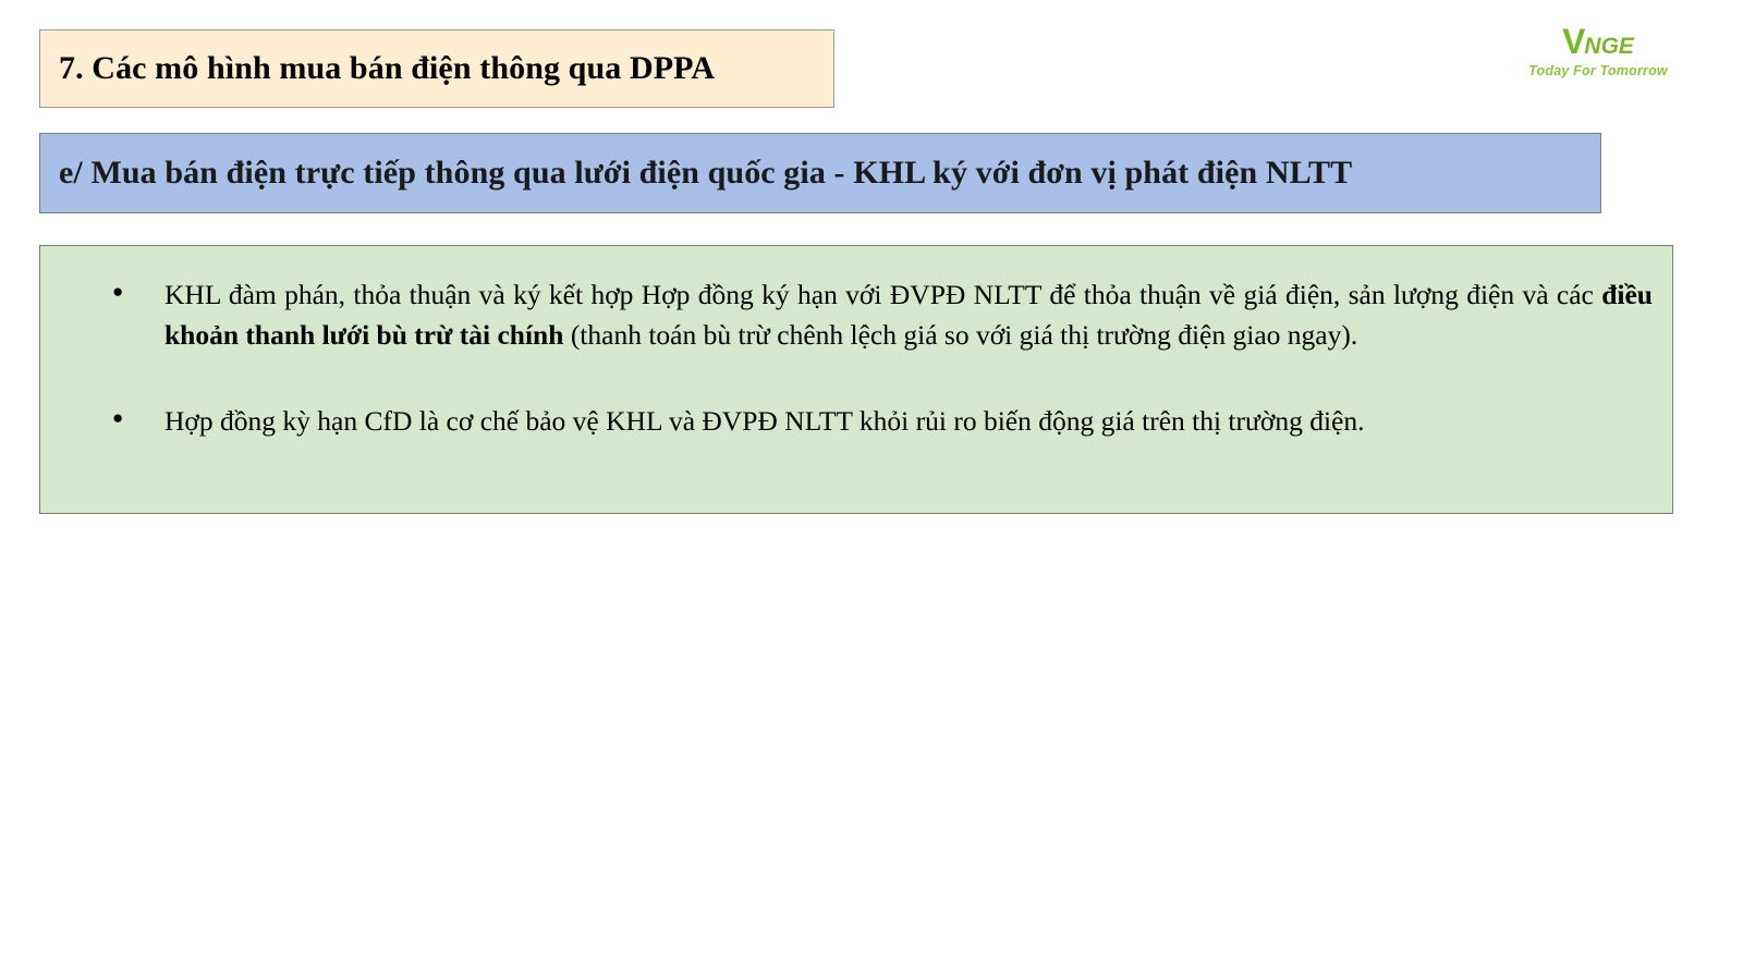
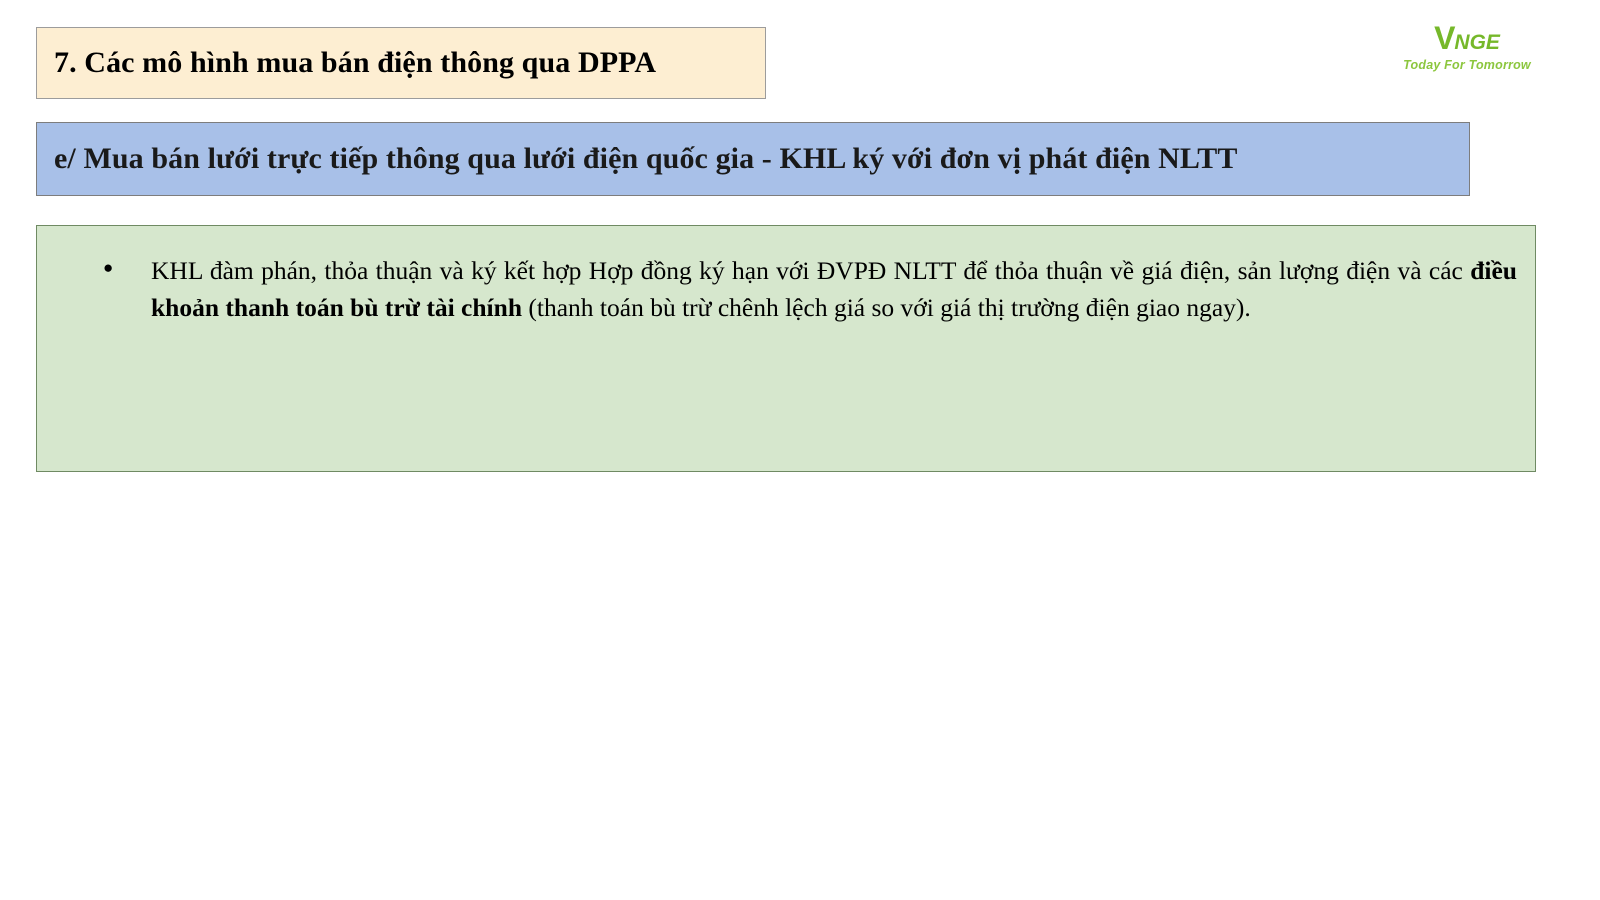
  VNGE
  Today For Tomorrow
  7. Các mô hình mua bán điện thông qua DPPA
- e/ Mua bán điện trực tiếp thông qua lưới điện quốc gia - KHL ký với đơn vị phát điện NLTT
+ e/ Mua bán lưới trực tiếp thông qua lưới điện quốc gia - KHL ký với đơn vị phát điện NLTT
- KHL đàm phán, thỏa thuận và ký kết hợp Hợp đồng ký hạn với ĐVPĐ NLTT để thỏa thuận về giá điện, sản lượng điện và các điều khoản thanh lưới bù trừ tài chính (thanh toán bù trừ chênh lệch giá so với giá thị trường điện giao ngay).
+ KHL đàm phán, thỏa thuận và ký kết hợp Hợp đồng ký hạn với ĐVPĐ NLTT để thỏa thuận về giá điện, sản lượng điện và các điều khoản thanh toán bù trừ tài chính (thanh toán bù trừ chênh lệch giá so với giá thị trường điện giao ngay).
- Hợp đồng kỳ hạn CfD là cơ chế bảo vệ KHL và ĐVPĐ NLTT khỏi rủi ro biến động giá trên thị trường điện.
